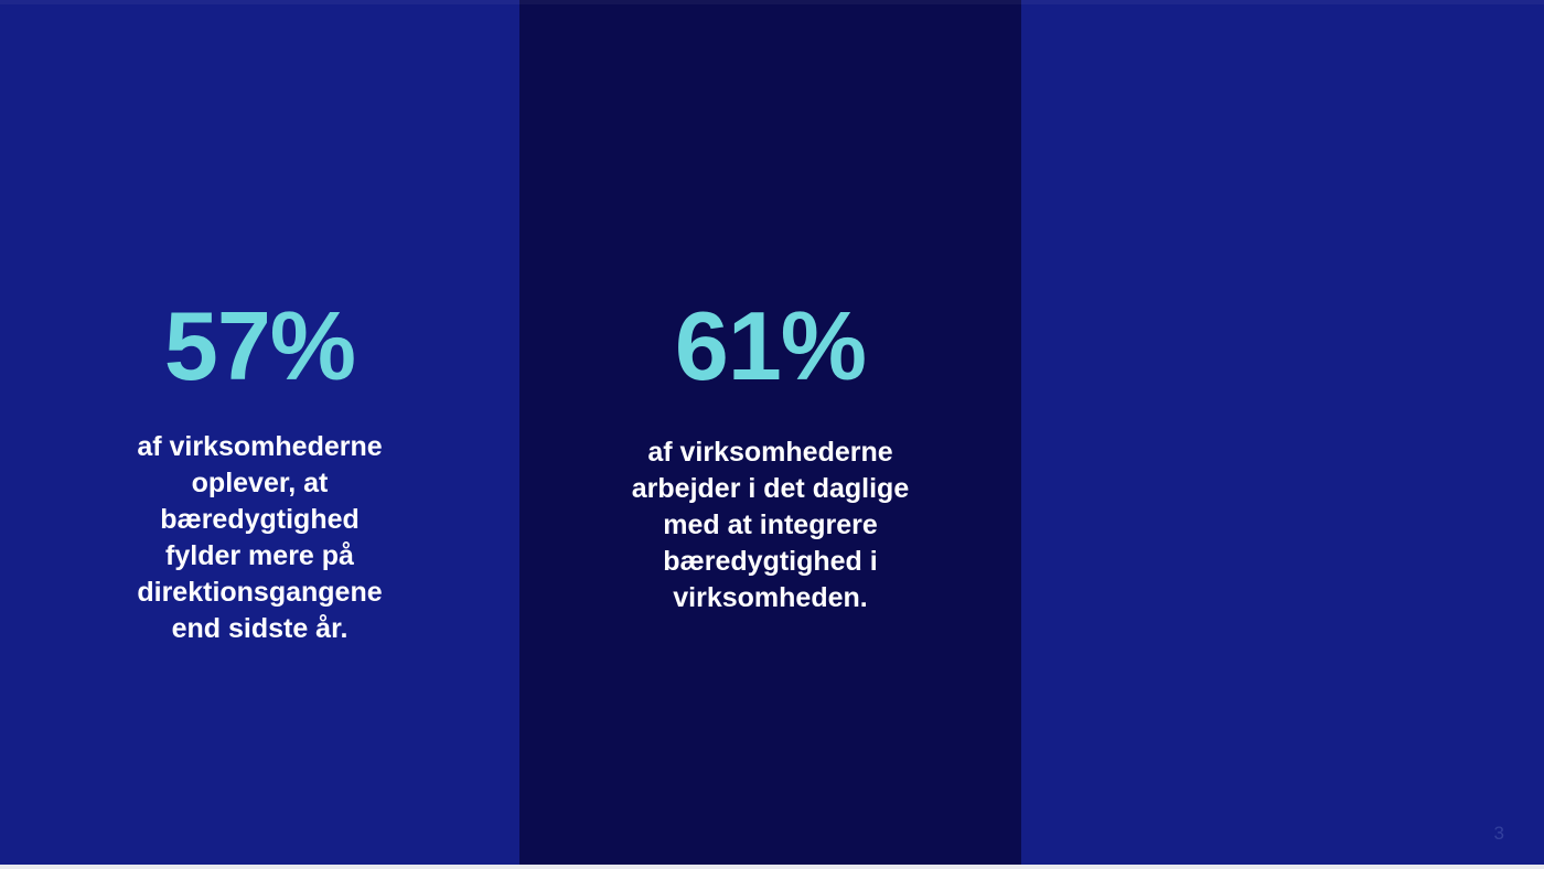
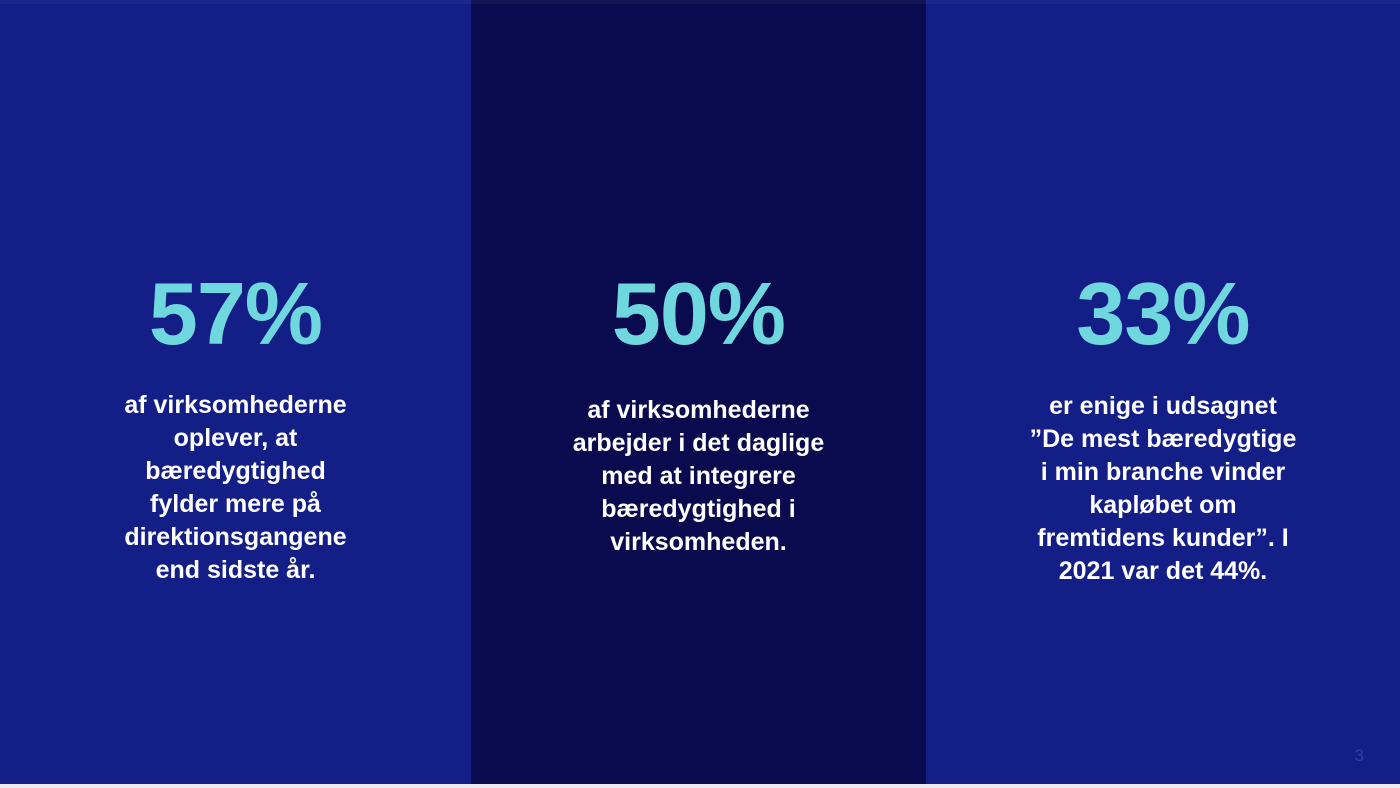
  57%
  af virksomhederne
  oplever, at
  bæredygtighed
  fylder mere på
  direktionsgangene
  end sidste år.
- 61%
+ 50%
  af virksomhederne
  arbejder i det daglige
  med at integrere
  bæredygtighed i
  virksomheden.
+ 33%
+ er enige i udsagnet
+ ”De mest bæredygtige
+ i min branche vinder
+ kapløbet om
+ fremtidens kunder”. I
+ 2021 var det 44%.
  3
